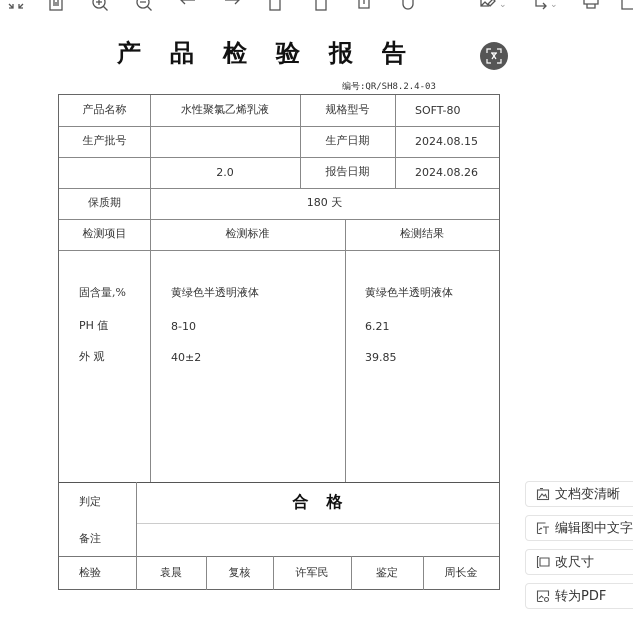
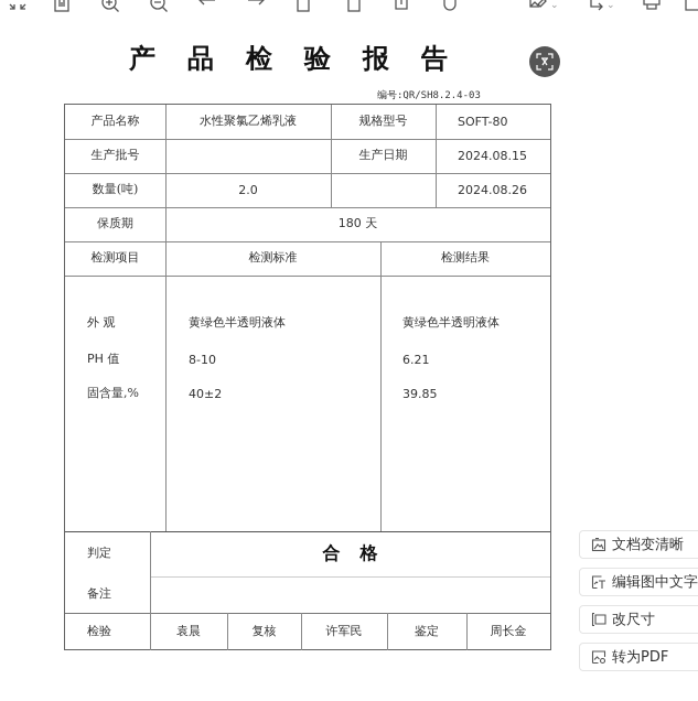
  ⌄
  ⌄
  产品检验报告
  编号:QR/SH8.2.4-03
  产品名称
  水性聚氯乙烯乳液
  规格型号
  SOFT-80
  生产批号
  生产日期
  2024.08.15
+ 数量(吨)
  2.0
- 报告日期
  2024.08.26
  保质期
  180 天
  检测项目
  检测标准
  检测结果
- 固含量,%
+ 外 观
  黄绿色半透明液体
  黄绿色半透明液体
  PH 值
  8-10
  6.21
- 外 观
+ 固含量,%
  40±2
  39.85
  判定
  合格
  备注
  检验
  袁晨
  复核
  许军民
  鉴定
  周长金
  文档变清晰
  编辑图中文字
  改尺寸
  转为PDF
